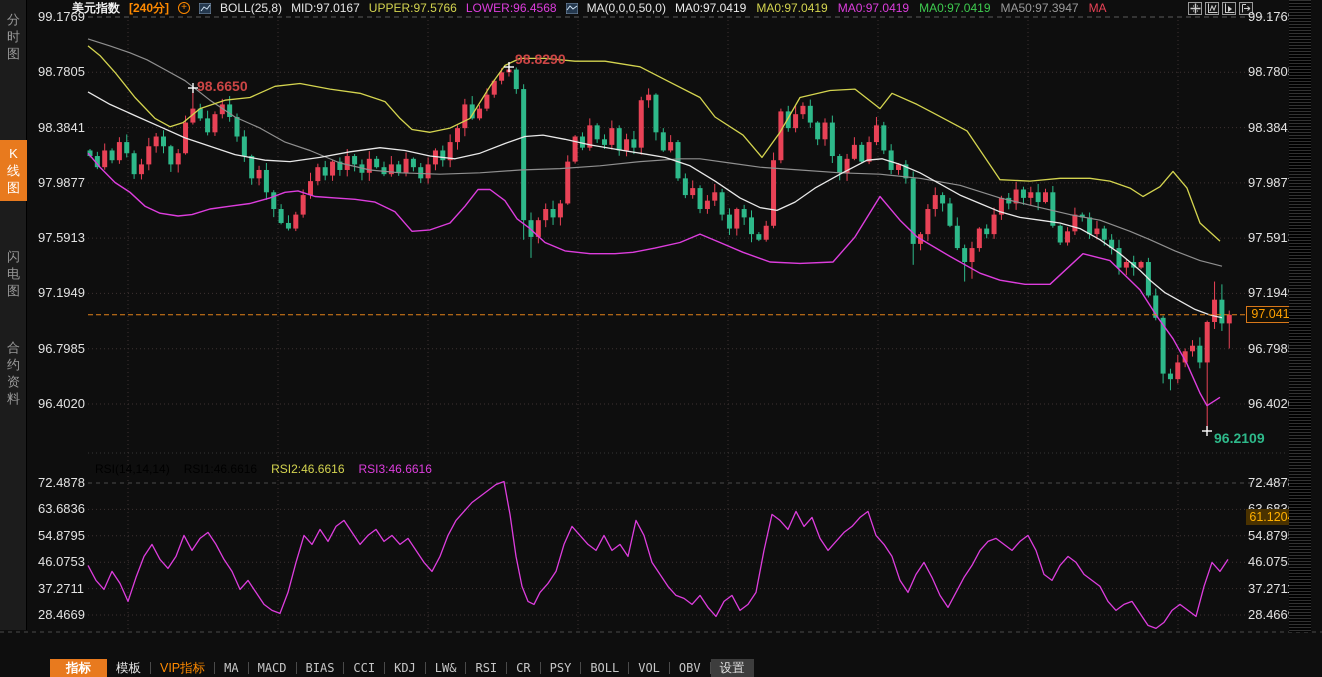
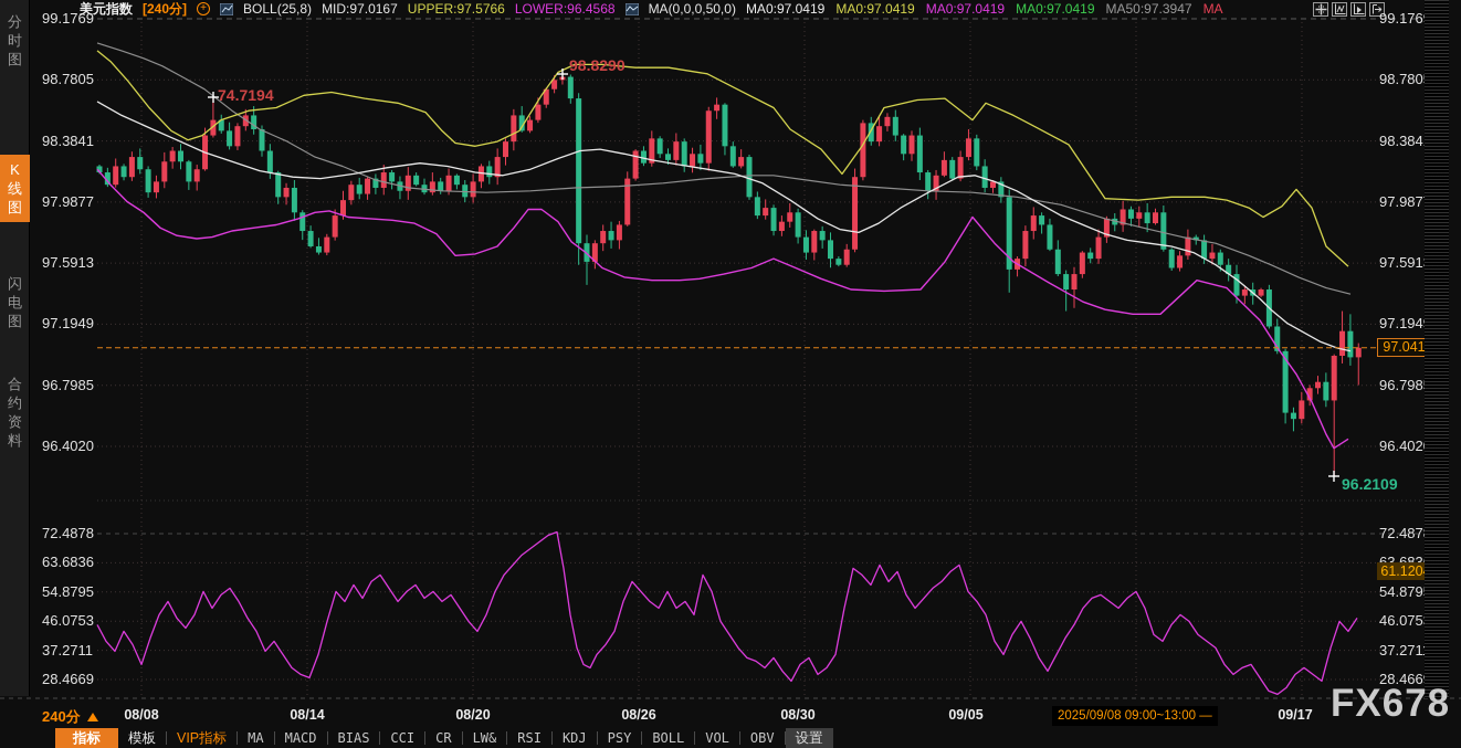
- 98.6650
+ 74.7194
  98.8290
  96.2109
  分
  时
  图
  K
  线
  图
  闪
  电
  图
  合
  约
  资
  料
  美元指数
  [240分]
  +
  BOLL(25,8)
  MID:97.0167
  UPPER:97.5766
  LOWER:96.4568
  MA(0,0,0,50,0)
  MA0:97.0419
  MA0:97.0419
  MA0:97.0419
  MA0:97.0419
  MA50:97.3947
  MA
  99.1769
  98.7805
  98.3841
  97.9877
  97.5913
  97.1949
  96.7985
  96.4020
  99.176
  98.780
  98.384
  97.987
  97.591
  97.194
  96.798
  96.402
  97.041
- RSI(14,14,14)
- RSI2:46.6616
- RSI3:46.6616
  72.4878
  63.6836
  54.8795
  46.0753
  37.2711
  28.4669
  72.487
  54.879
  46.075
  37.271
  28.466
  61.120
+ 240分
+ 2025/09/08 09:00~13:00 —
+ 08/08
+ 08/14
+ 08/20
+ 08/26
+ 08/30
+ 09/05
+ 09/17
  指标
  模板
  VIP指标
  MA
  MACD
  BIAS
  CCI
- KDJ
+ CR
  LW&
  RSI
- CR
+ KDJ
  PSY
  BOLL
  VOL
  OBV
  设置
+ FX678
